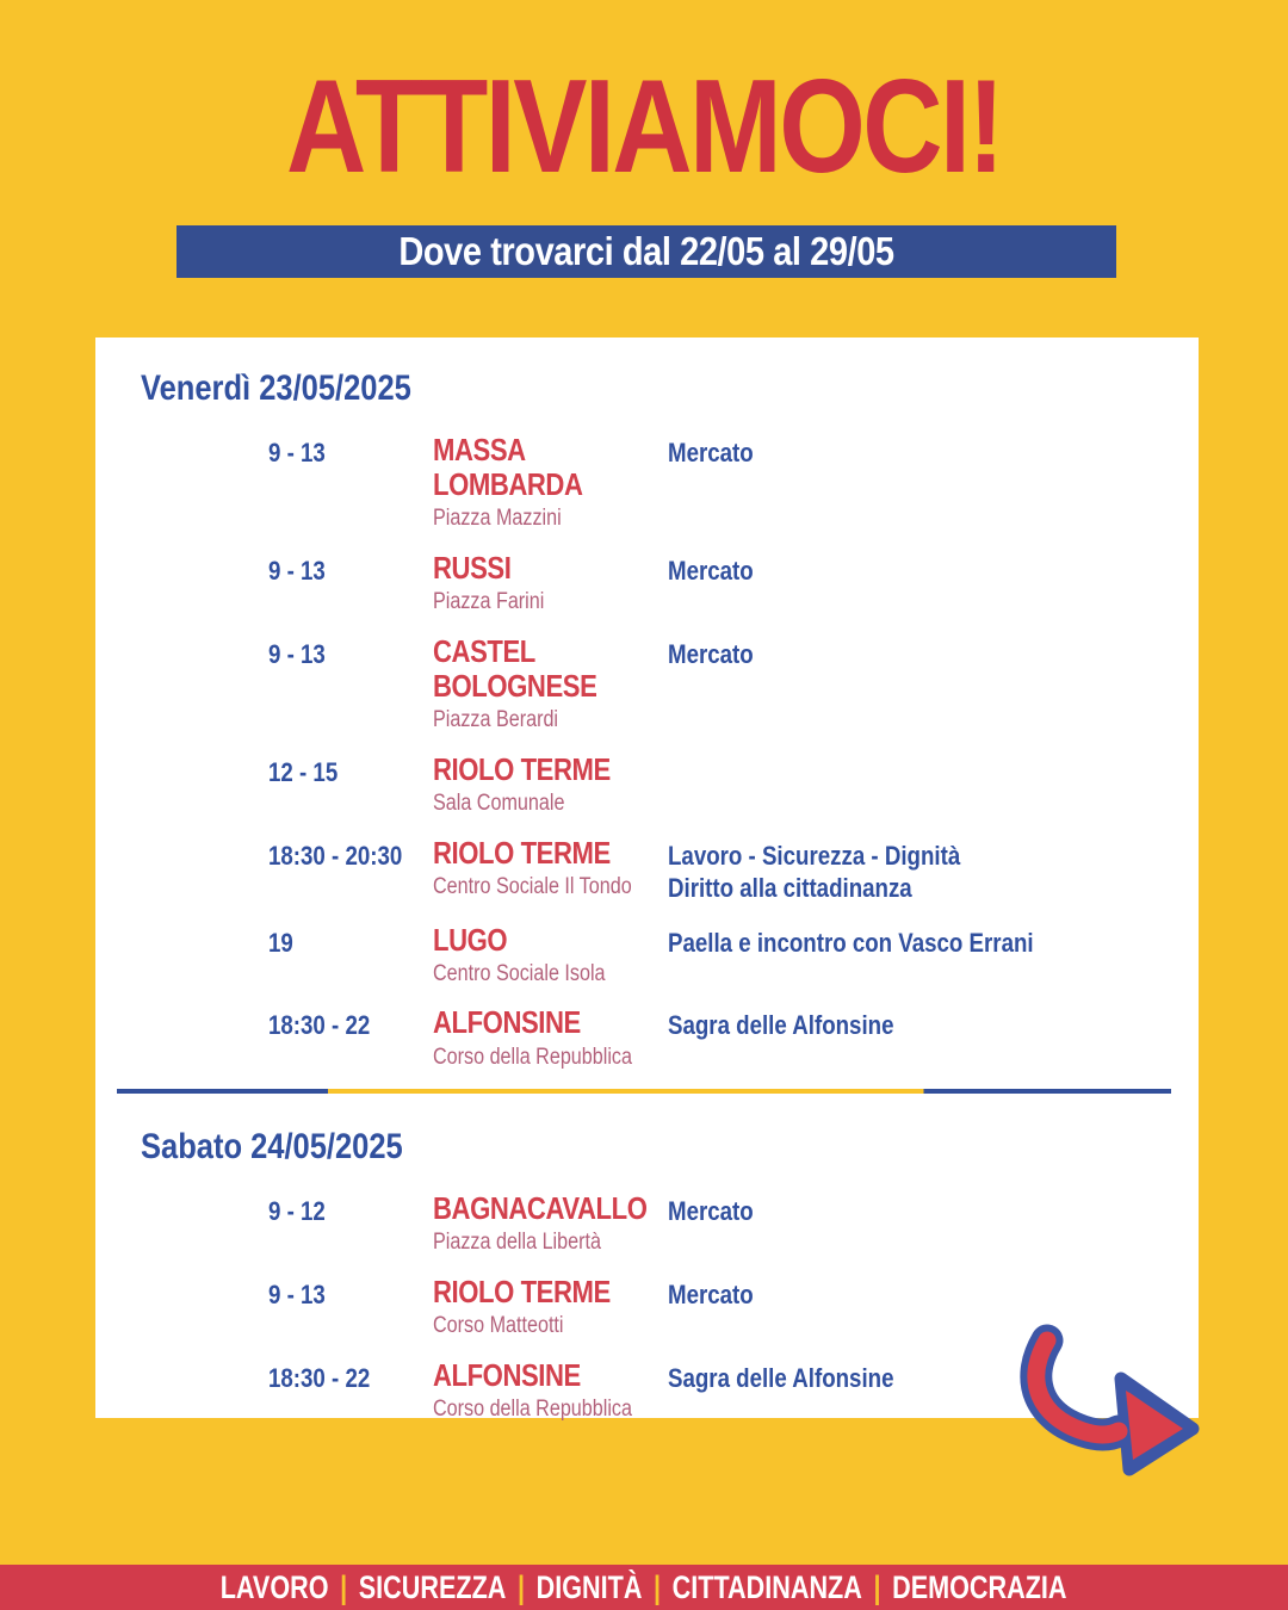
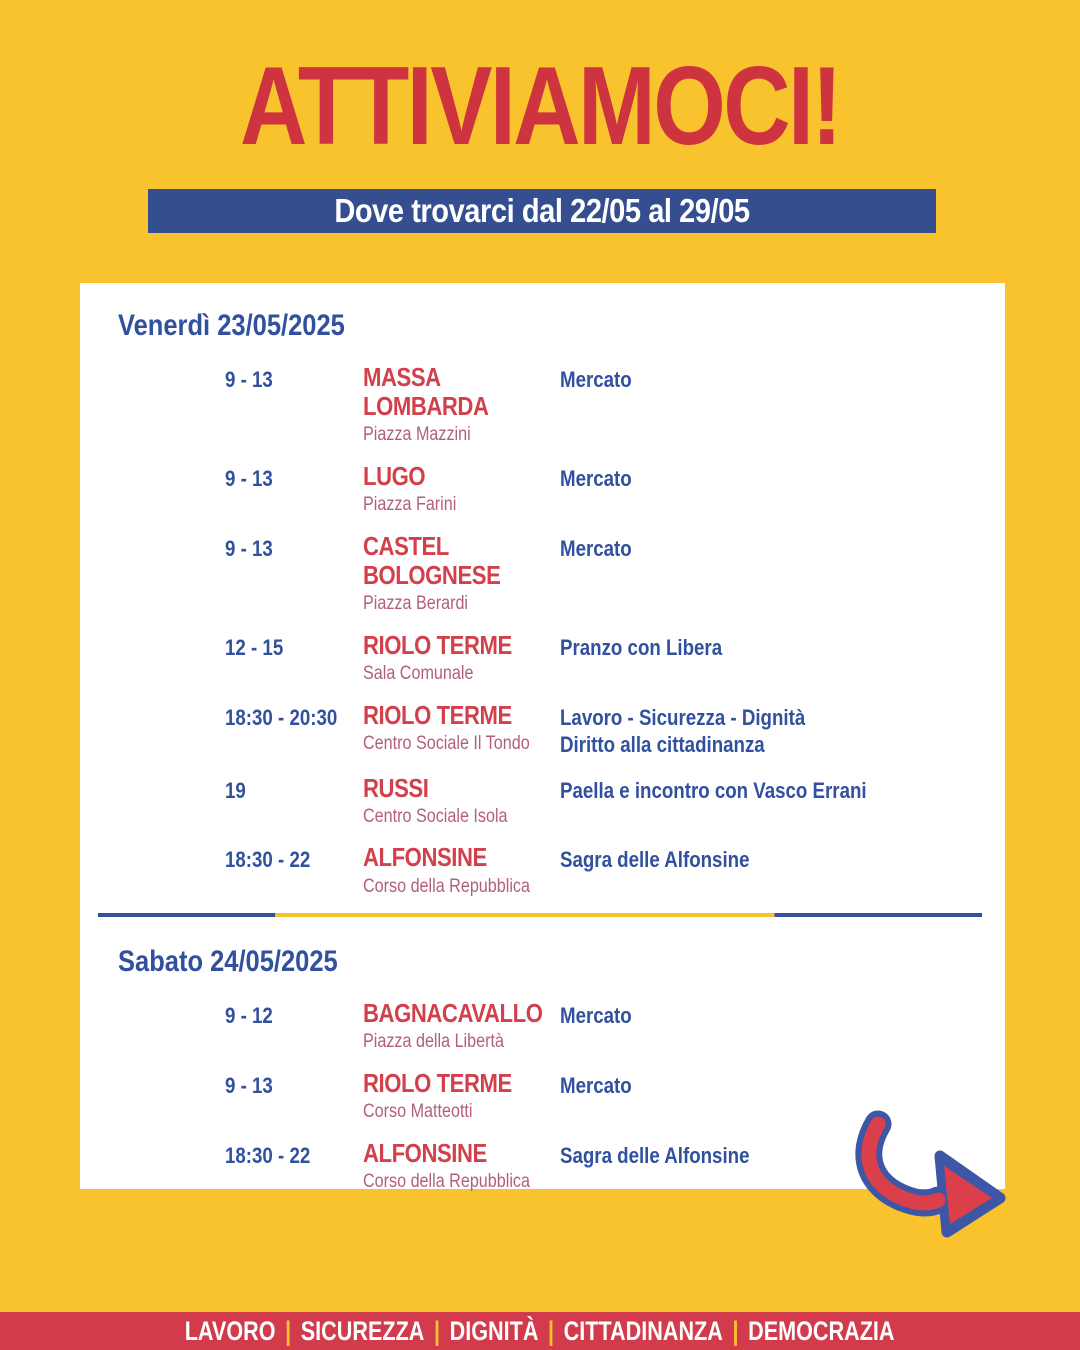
  ATTIVIAMOCI!
  Dove trovarci dal 22/05 al 29/05
  Venerdì 23/05/2025
  9 - 13
  MASSA LOMBARDA
  Piazza Mazzini
  Mercato
  9 - 13
- RUSSI
+ LUGO
  Piazza Farini
  Mercato
  9 - 13
  CASTEL BOLOGNESE
  Piazza Berardi
  Mercato
  12 - 15
  RIOLO TERME
  Sala Comunale
+ Pranzo con Libera
  18:30 - 20:30
  RIOLO TERME
  Centro Sociale Il Tondo
  Lavoro - Sicurezza - Dignità
  Diritto alla cittadinanza
  19
- LUGO
+ RUSSI
  Centro Sociale Isola
  Paella e incontro con Vasco Errani
  18:30 - 22
  ALFONSINE
  Corso della Repubblica
  Sagra delle Alfonsine
  Sabato 24/05/2025
  9 - 12
  BAGNACAVALLO
  Piazza della Libertà
  Mercato
  9 - 13
  RIOLO TERME
  Corso Matteotti
  Mercato
  18:30 - 22
  ALFONSINE
  Corso della Repubblica
  Sagra delle Alfonsine
  LAVORO | SICUREZZA | DIGNITÀ | CITTADINANZA | DEMOCRAZIA
